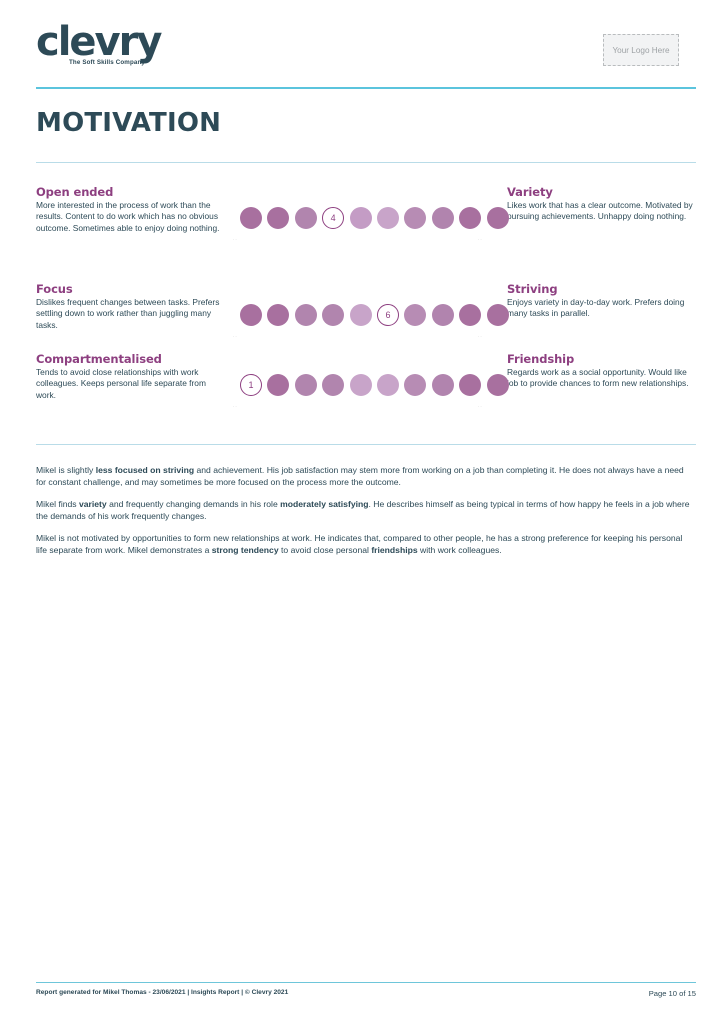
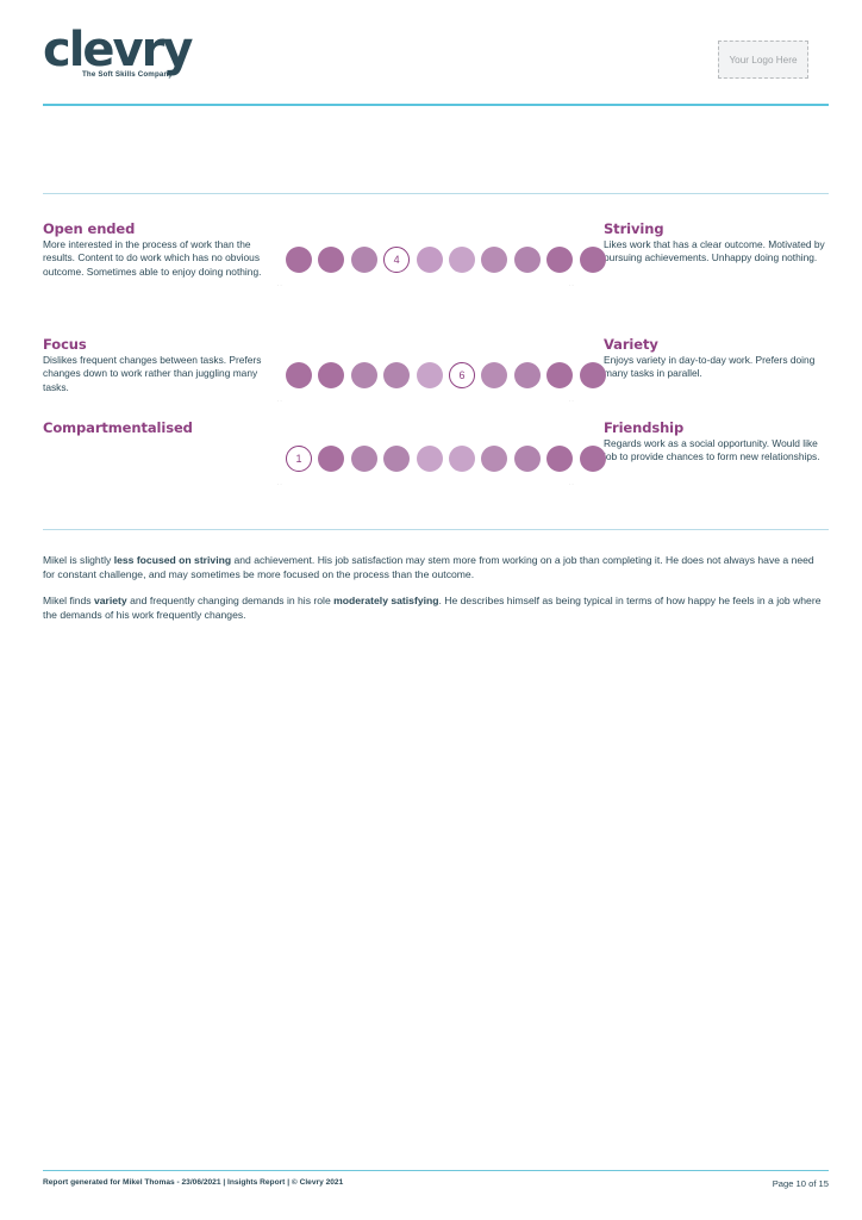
  clevry
  Your Logo Here
- MOTIVATION
  Open ended
  More interested in the process of work than the results. Content to do work which has no obvious outcome. Sometimes able to enjoy doing nothing.
- Variety
+ Striving
  Likes work that has a clear outcome. Motivated by pursuing achievements. Unhappy doing nothing.
  4
  Focus
- Dislikes frequent changes between tasks. Prefers settling down to work rather than juggling many tasks.
+ Dislikes frequent changes between tasks. Prefers changes down to work rather than juggling many tasks.
- Striving
+ Variety
  Enjoys variety in day-to-day work. Prefers doing many tasks in parallel.
  6
  Compartmentalised
- Tends to avoid close relationships with work colleagues. Keeps personal life separate from work.
  Friendship
  Regards work as a social opportunity. Would like ob to provide chances to form new relationships.
  1
- Mikel is slightly less focused on striving and achievement. His job satisfaction may stem more from working on a job than completing it. He does not always have a need for constant challenge, and may sometimes be more focused on the process more the outcome.
+ Mikel is slightly less focused on striving and achievement. His job satisfaction may stem more from working on a job than completing it. He does not always have a need for constant challenge, and may sometimes be more focused on the process than the outcome.
  Mikel finds variety and frequently changing demands in his role moderately satisfying. He describes himself as being typical in terms of how happy he feels in a job where the demands of his work frequently changes.
- Mikel is not motivated by opportunities to form new relationships at work. He indicates that, compared to other people, he has a strong preference for keeping his personal life separate from work. Mikel demonstrates a strong tendency to avoid close personal friendships with work colleagues.
  Page 10 of 15
